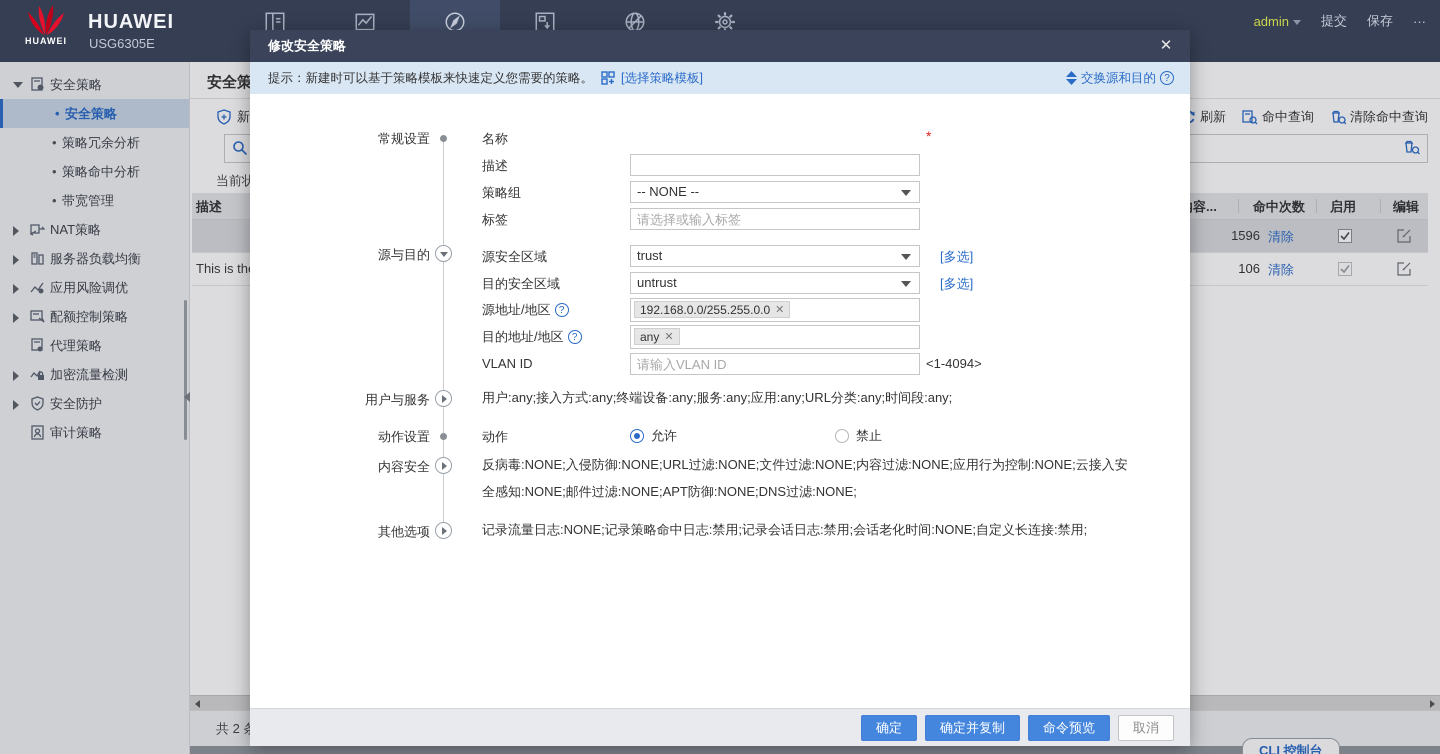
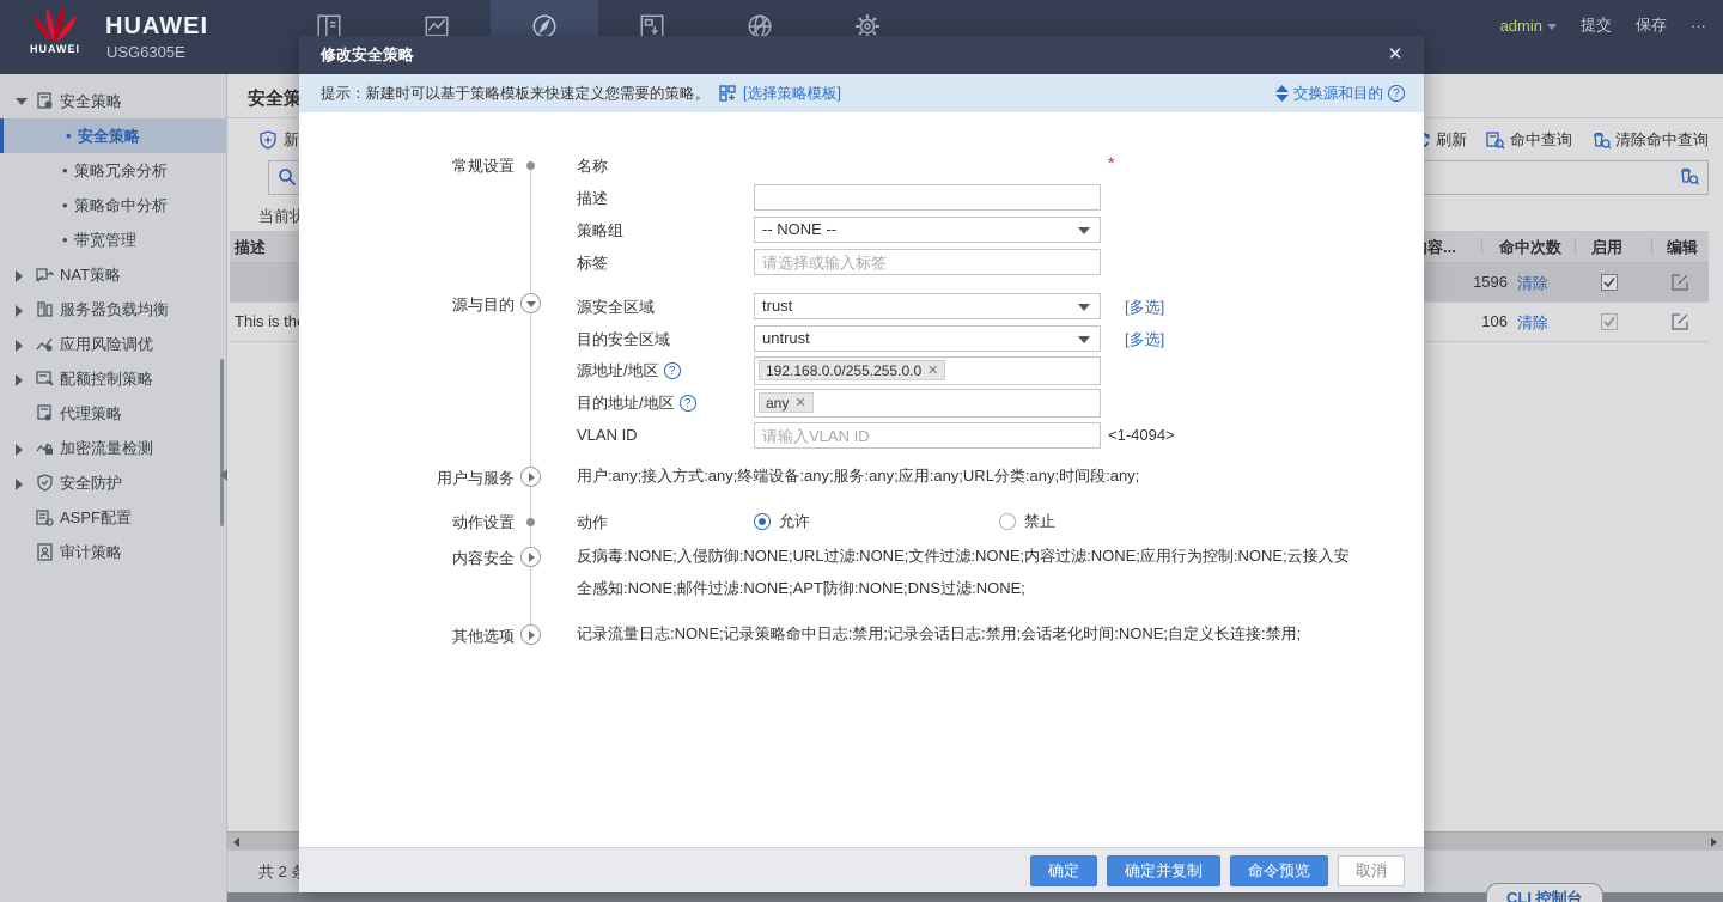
  HUAWEI
  HUAWEI
  USG6305E
  admin
  提交
  保存
  ···
  安全策略
  •
  安全策略
  •
  策略冗余分析
  •
  策略命中分析
  •
  带宽管理
  NAT策略
  服务器负载均衡
  应用风险调优
  配额控制策略
  代理策略
  加密流量检测
  安全防护
+ ASPF配置
  审计策略
  安全策
  刷新
  命中查询
  清除命中查询
  当前状
  描述
  容...
  命中次数
  启用
  编辑
  1596
  清除
  This is th
  106
  清除
  CLI 控制台
  修改安全策略
  ✕
  提示：新建时可以基于策略模板来快速定义您需要的策略。
  [选择策略模板]
  交换源和目的
  ?
  常规设置
  名称
  *
  描述
  策略组
  -- NONE --
  标签
  请选择或输入标签
  源与目的
  源安全区域
  trust
  [多选]
  目的安全区域
  untrust
  [多选]
  源地址/地区
  ?
  192.168.0.0/255.255.0.0
  ✕
  目的地址/地区
  ?
  any
  ✕
  VLAN ID
  请输入VLAN ID
  <1-4094>
  用户与服务
  用户:any;接入方式:any;终端设备:any;服务:any;应用:any;URL分类:any;时间段:any;
  动作设置
  动作
  允许
  禁止
  内容安全
  反病毒:NONE;入侵防御:NONE;URL过滤:NONE;文件过滤:NONE;内容过滤:NONE;应用行为控制:NONE;云接入安全感知:NONE;邮件过滤:NONE;APT防御:NONE;DNS过滤:NONE;
  其他选项
  记录流量日志:NONE;记录策略命中日志:禁用;记录会话日志:禁用;会话老化时间:NONE;自定义长连接:禁用;
  确定
  确定并复制
  命令预览
  取消
